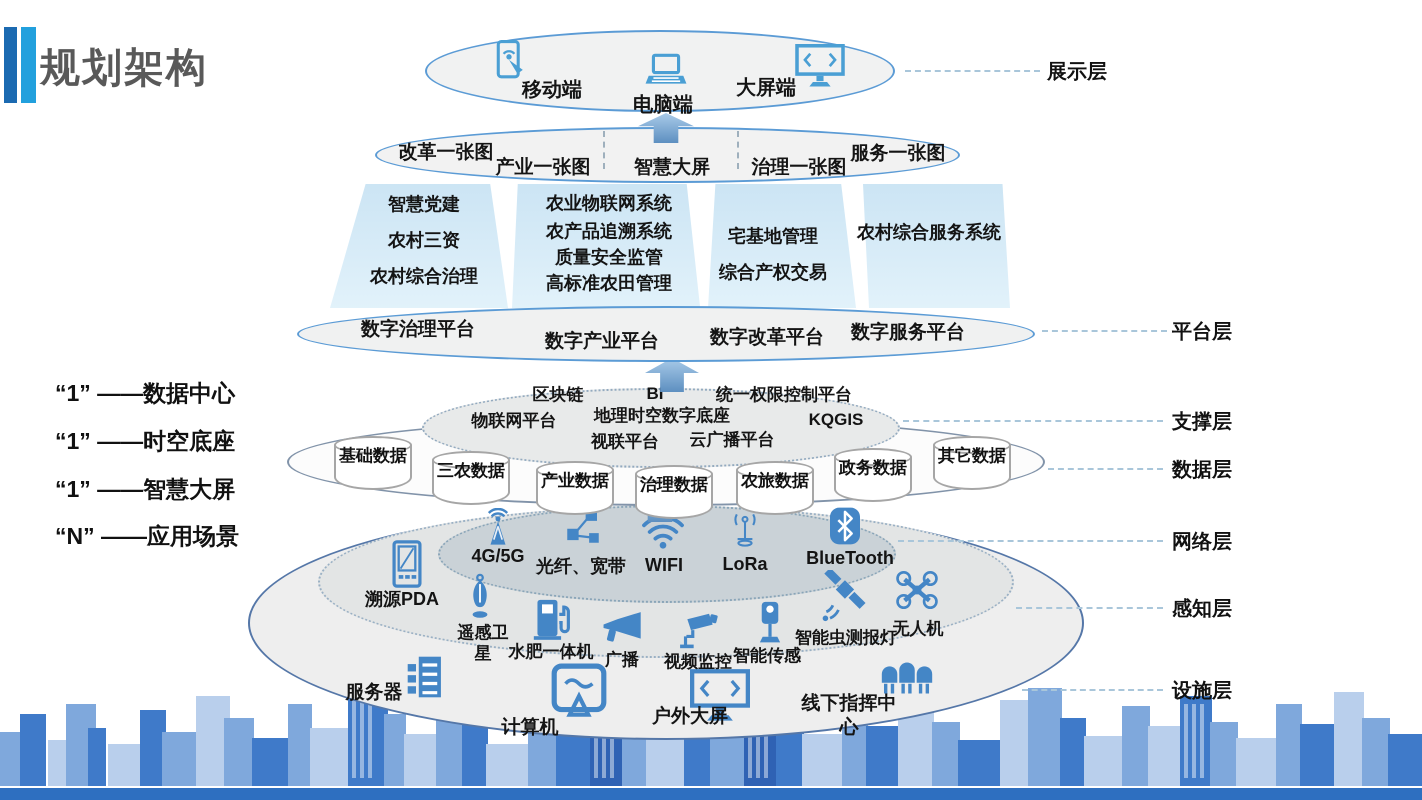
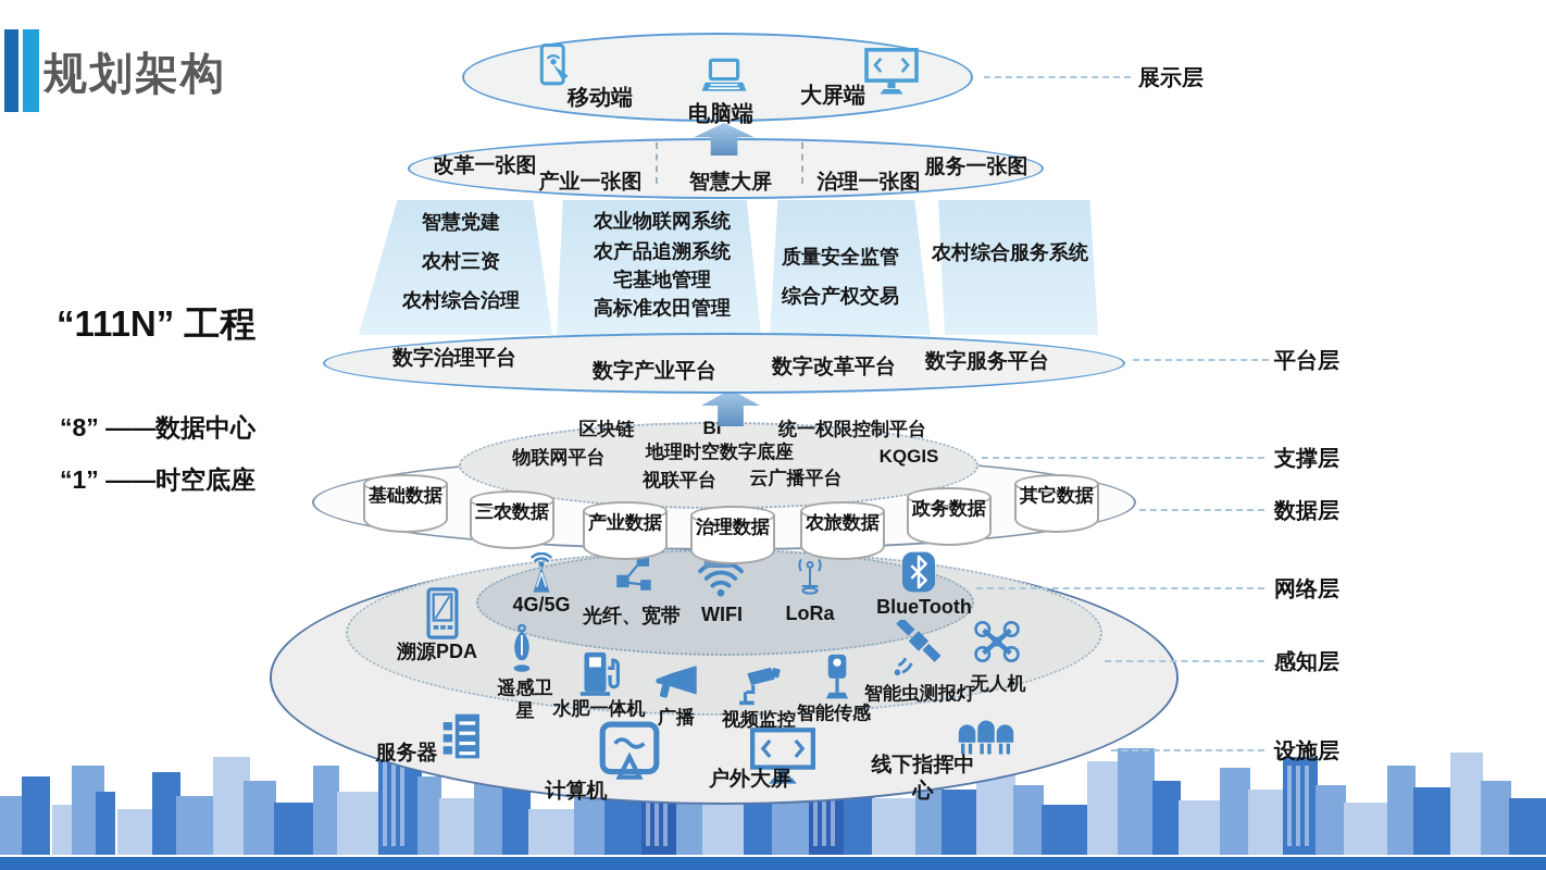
  规划架构
+ “111N” 工程
- “1” ——数据中心
+ “8” ——数据中心
  “1” ——时空底座
- “1” ——智慧大屏
- “N” ——应用场景
  4G/5G
  光纤、宽带
  WIFI
  LoRa
  BlueTooth
  溯源PDA
  遥感卫星
  水肥一体机
  广播
  视频监控
  智能传感
  智能虫测报灯
  无人机
  服务器
  计算机
  户外大屏
  线下指挥中心
  区块链
  BI
  统一权限控制平台
  物联网平台
  地理时空数字底座
  KQGIS
  视联平台
  云广播平台
  基础数据
  三农数据
  产业数据
  治理数据
  农旅数据
  政务数据
  其它数据
  智慧党建
  农村三资
  农村综合治理
  农业物联网系统
  农产品追溯系统
- 质量安全监管
+ 宅基地管理
  高标准农田管理
- 宅基地管理
+ 质量安全监管
  综合产权交易
  农村综合服务系统
  数字治理平台
  数字产业平台
  数字改革平台
  数字服务平台
  改革一张图
  产业一张图
  智慧大屏
  治理一张图
  服务一张图
  移动端
  电脑端
  大屏端
  展示层
  平台层
  支撑层
  数据层
  网络层
  感知层
  设施层
